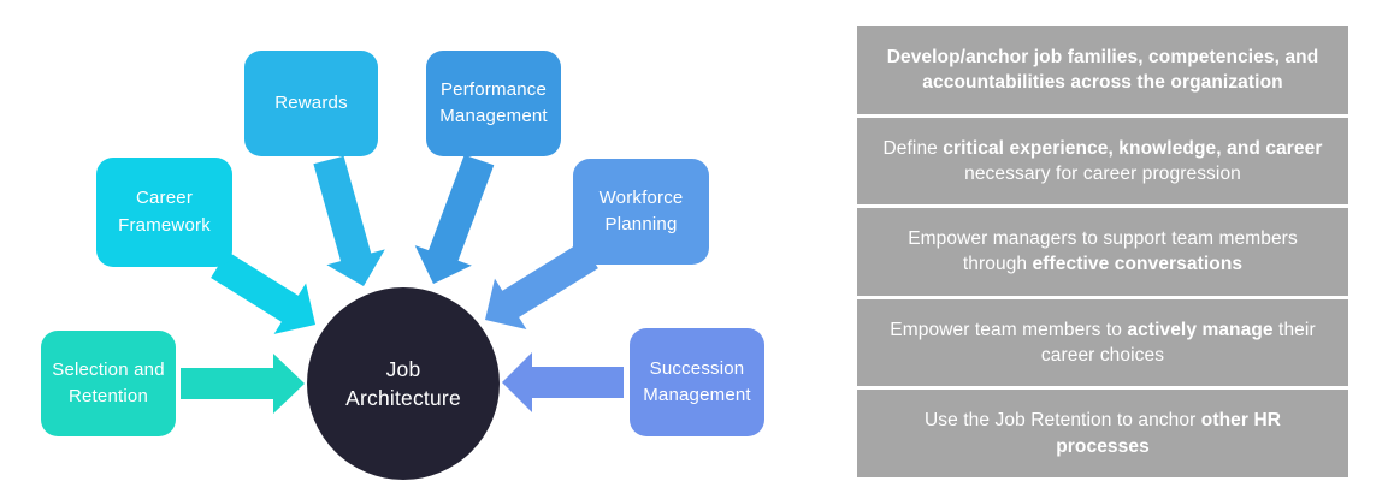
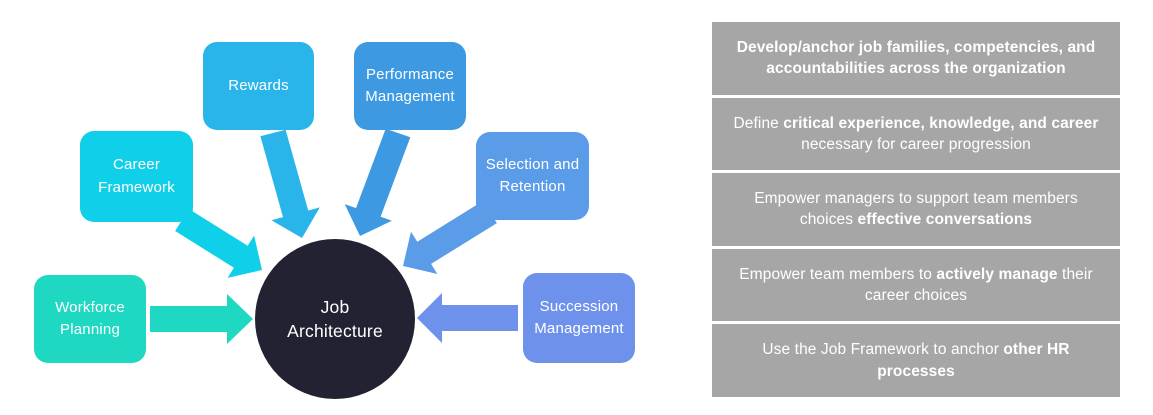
  Job Architecture
- Selection and Retention
+ Workforce Planning
  Career Framework
  Rewards
  Performance Management
- Workforce Planning
+ Selection and Retention
  Succession Management
  Develop/anchor job families, competencies, and accountabilities across the organization
  Define critical experience, knowledge, and career necessary for career progression
- Empower managers to support team members through effective conversations
+ Empower managers to support team members choices effective conversations
  Empower team members to actively manage their career choices
- Use the Job Retention to anchor other HR processes
+ Use the Job Framework to anchor other HR processes
